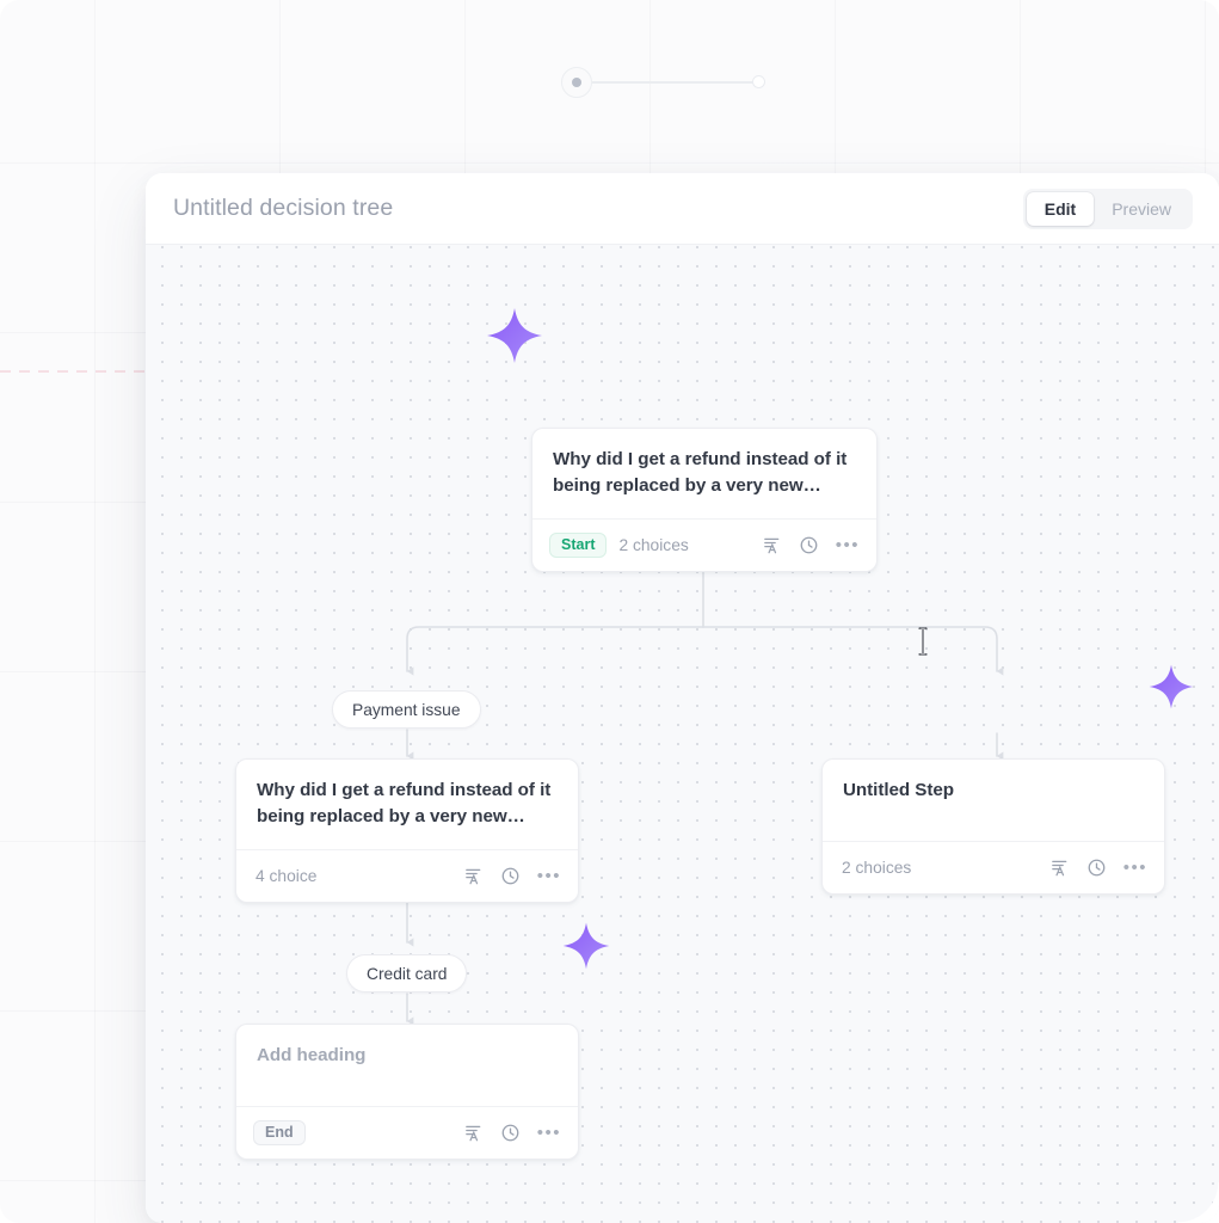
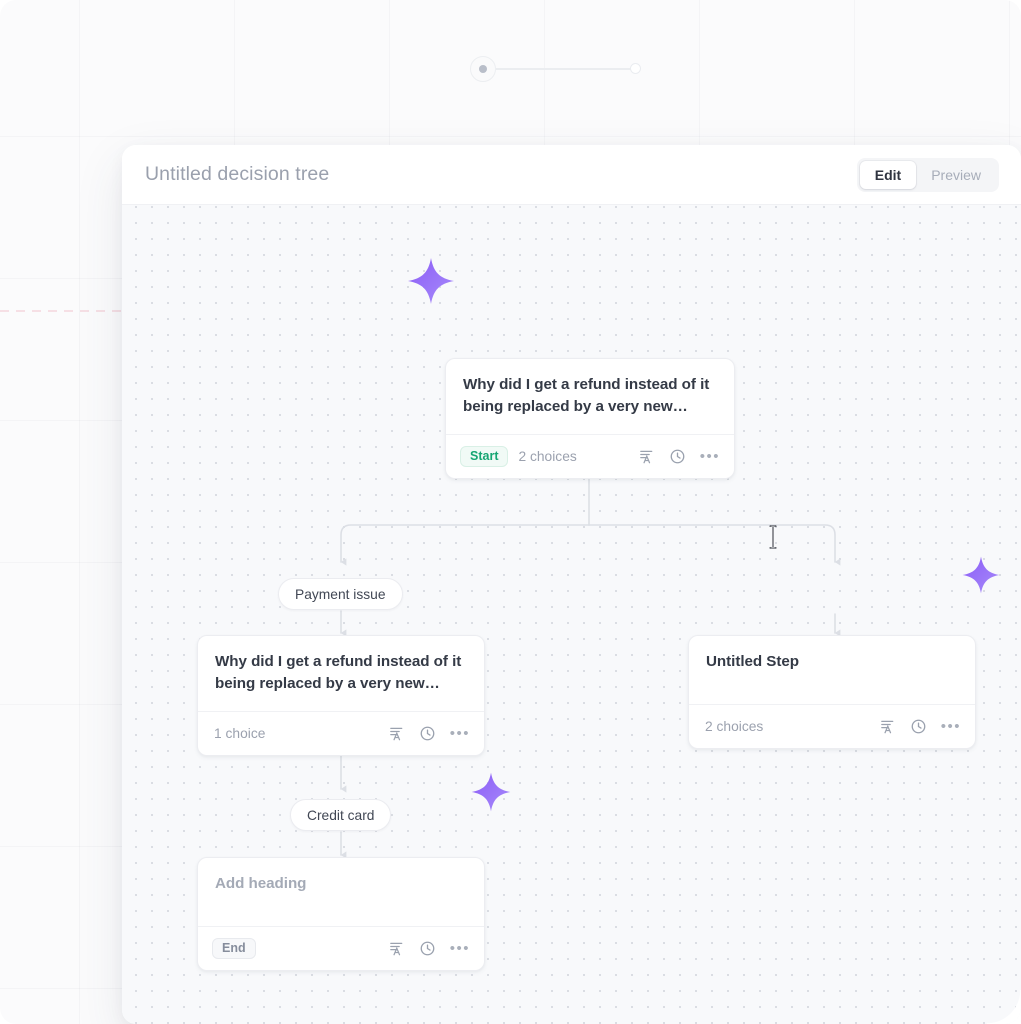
  Untitled decision tree
  Edit
  Preview
  Why did I get a refund instead of it being replaced by a very new…
  Start
  2 choices
  •••
  Why did I get a refund instead of it being replaced by a very new…
- 4 choice
+ 1 choice
  •••
  Untitled Step
  2 choices
  •••
  Add heading
  End
  •••
  Payment issue
  Credit card
